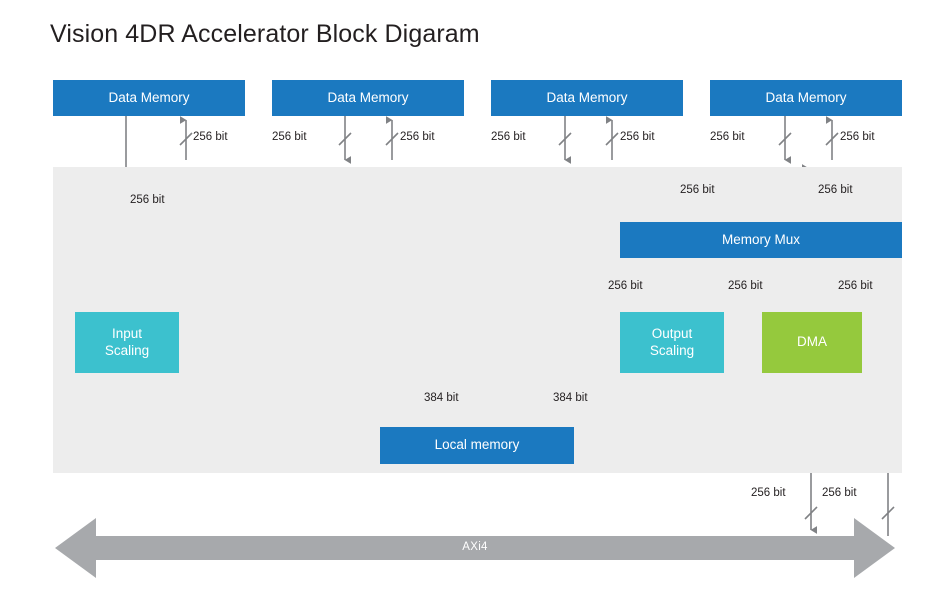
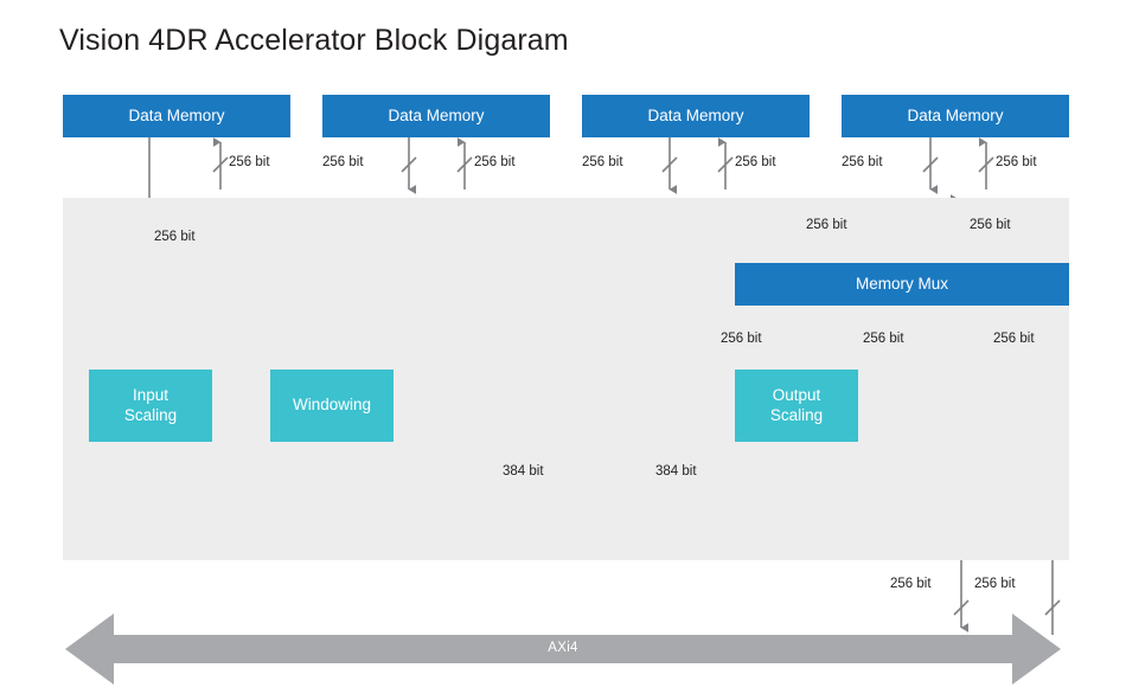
  Vision 4DR Accelerator Block Digaram
  Data Memory
  Data Memory
  Data Memory
  Data Memory
  Memory Mux
  Input
  Scaling
+ Windowing
  Output
  Scaling
- DMA
- Local memory
  256 bit
  256 bit
  256 bit
  256 bit
  256 bit
  256 bit
  256 bit
  256 bit
  256 bit
  256 bit
  256 bit
  256 bit
  256 bit
  384 bit
  384 bit
  256 bit
  256 bit
  AXi4
